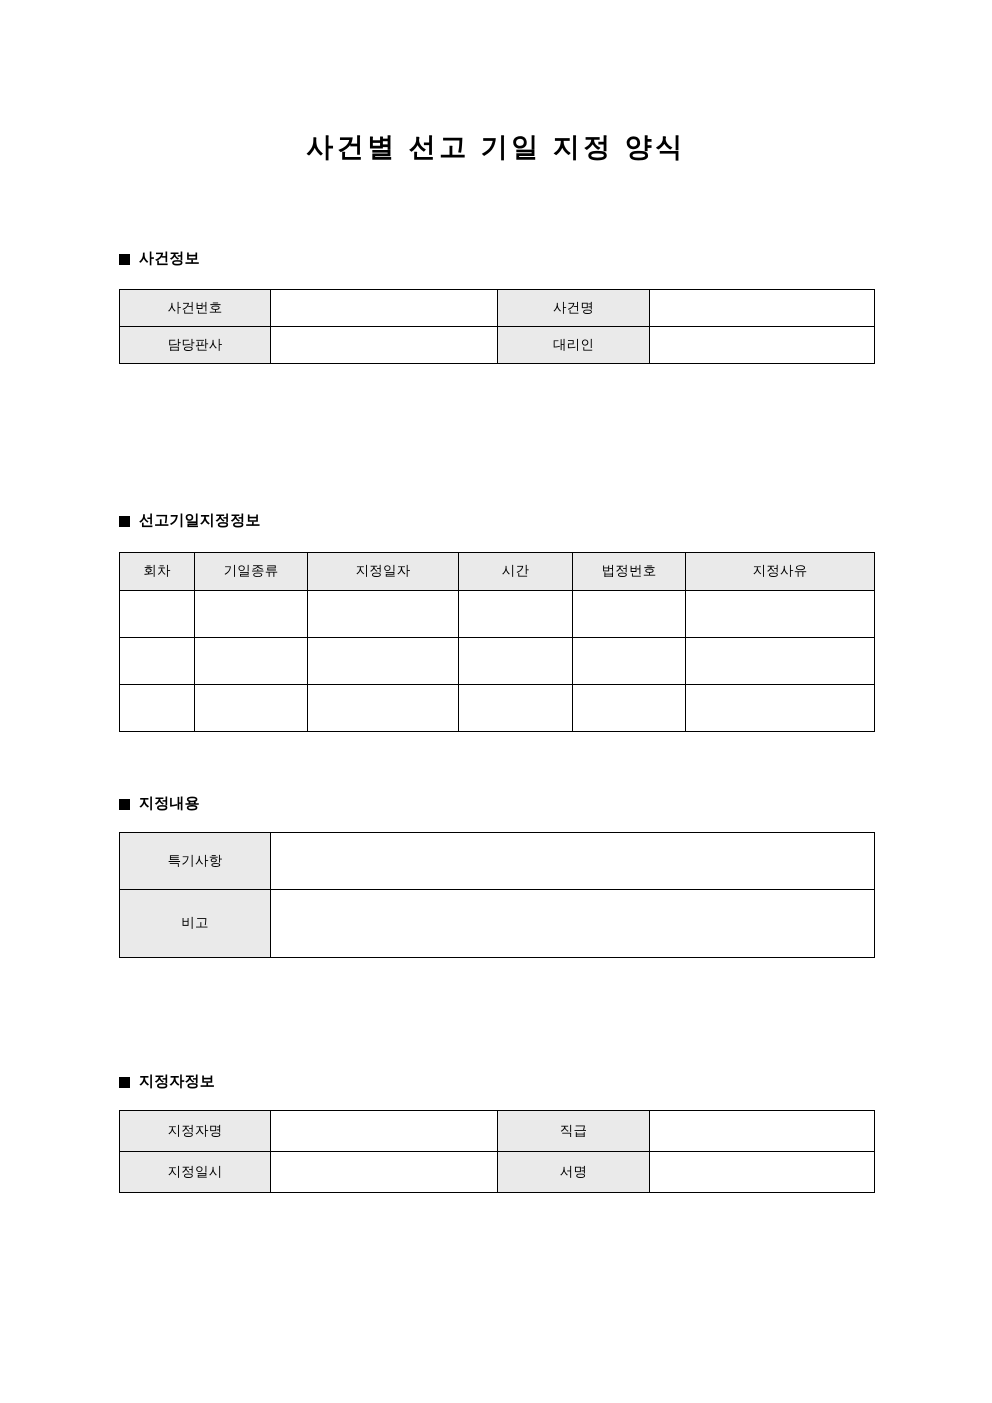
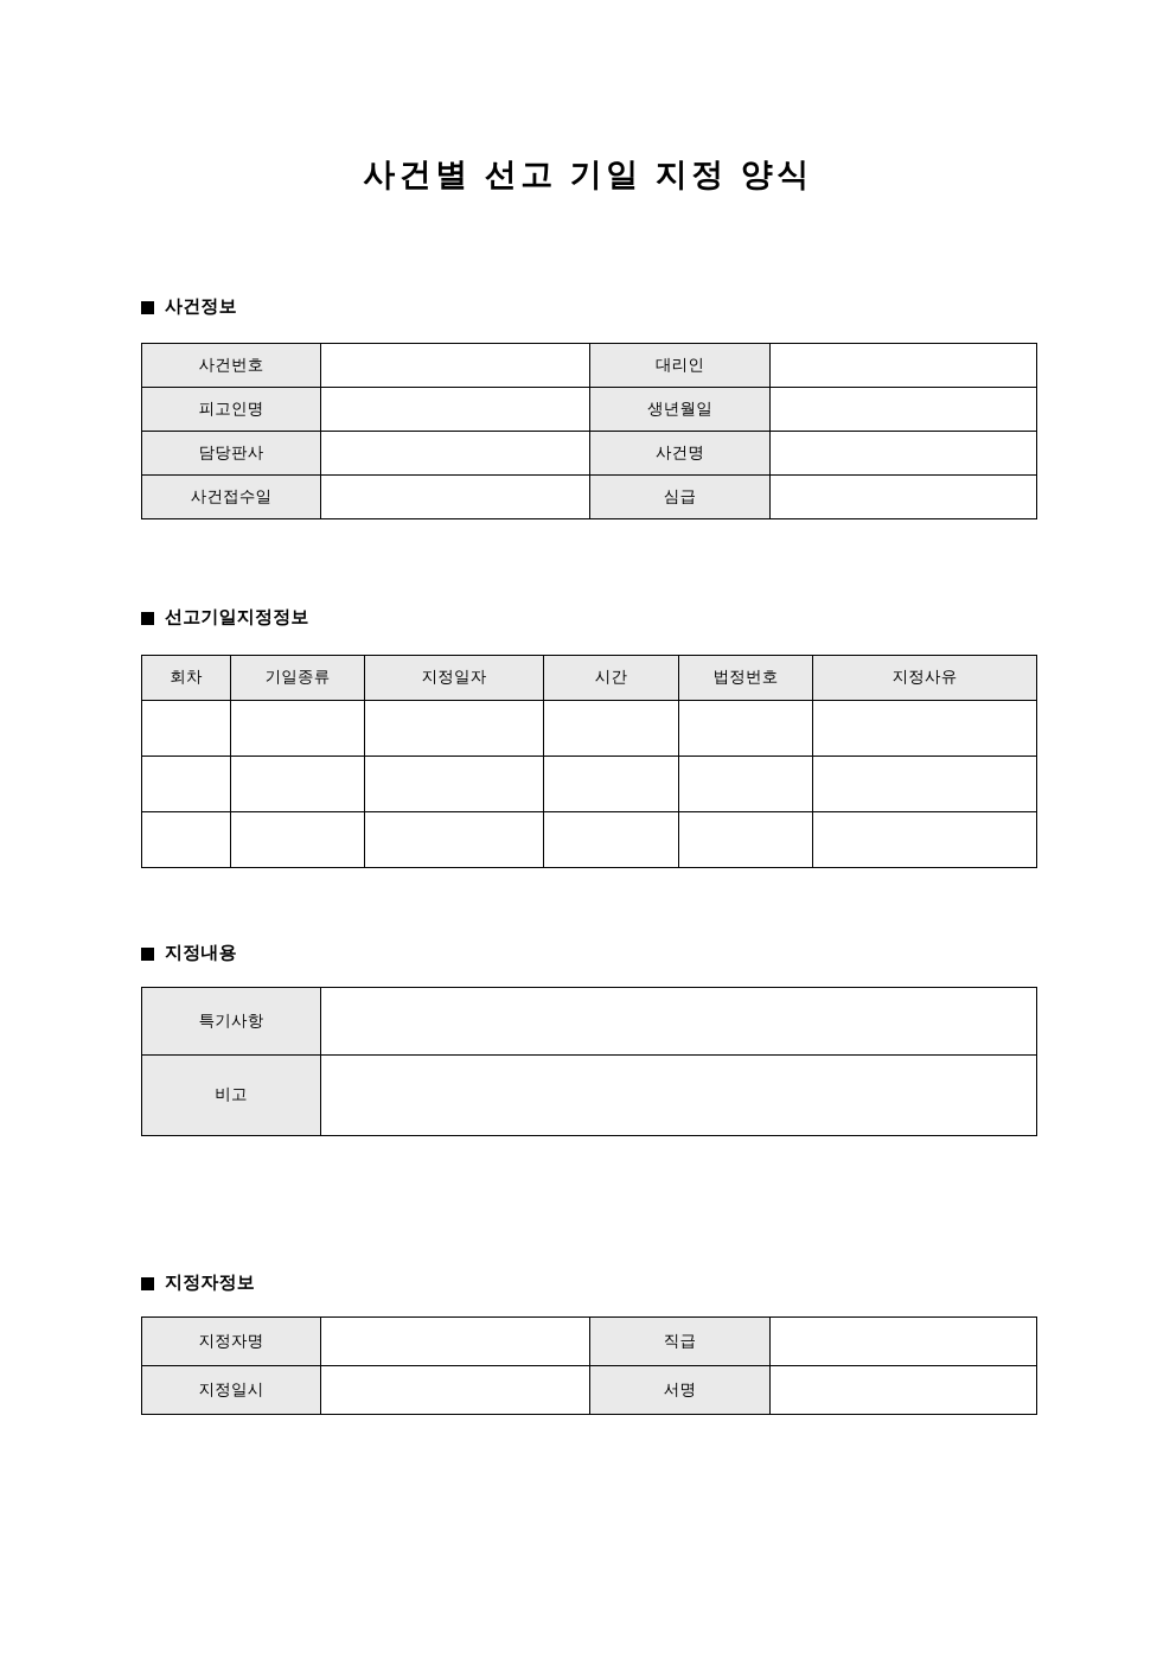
  사건별 선고 기일 지정 양식
  사건정보
- 사건번호		사건명
+ 사건번호		대리인
+ 피고인명		생년월일
- 담당판사		대리인
+ 담당판사		사건명
+ 사건접수일		심급
  선고기일지정정보
  회차	기일종류	지정일자	시간	법정번호	지정사유
  지정내용
  특기사항
  비고
  지정자정보
  지정자명		직급
  지정일시		서명
